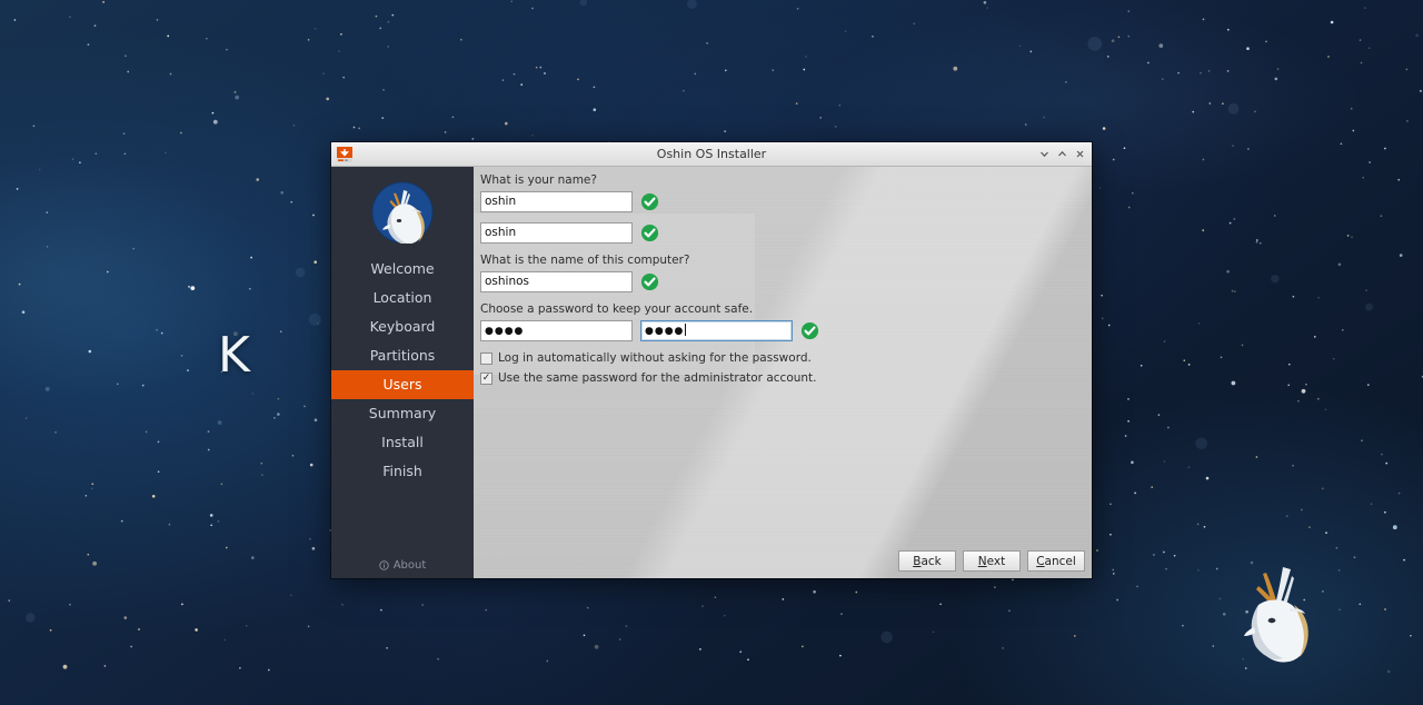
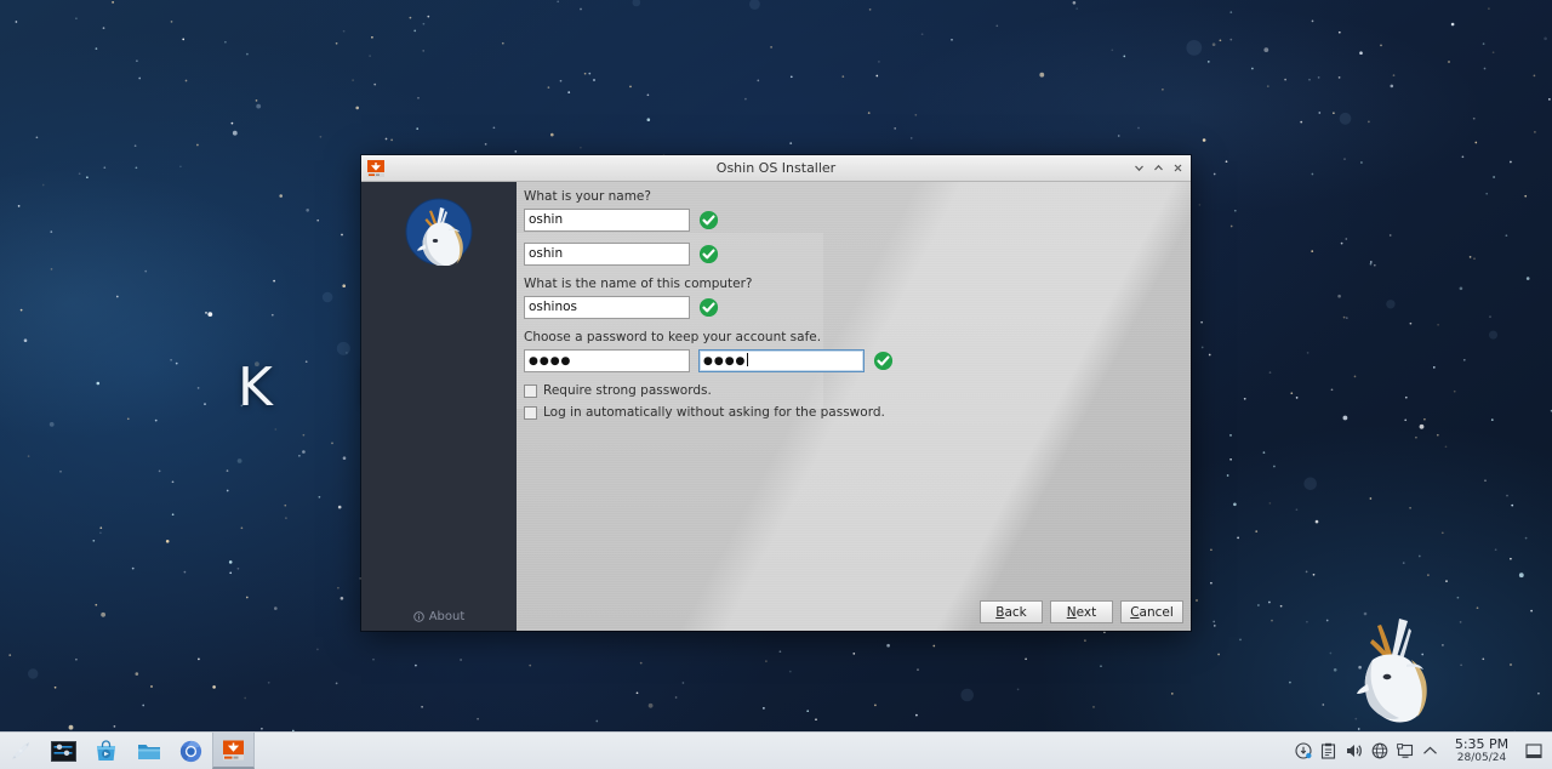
  Oshin OS Installer
- Welcome
- Location
- Keyboard
- Partitions
- Users
- Summary
- Install
- Finish
  About
  What is your name?
  oshin
  oshin
  What is the name of this computer?
  oshinos
  Choose a password to keep your account safe.
  ●●●●
  ●●●●
+ Require strong passwords.
  Log in automatically without asking for the password.
- Use the same password for the administrator account.
  B
  ack
  N
  ext
  C
  ancel
+ 5:35 PM
+ 28/05/24
